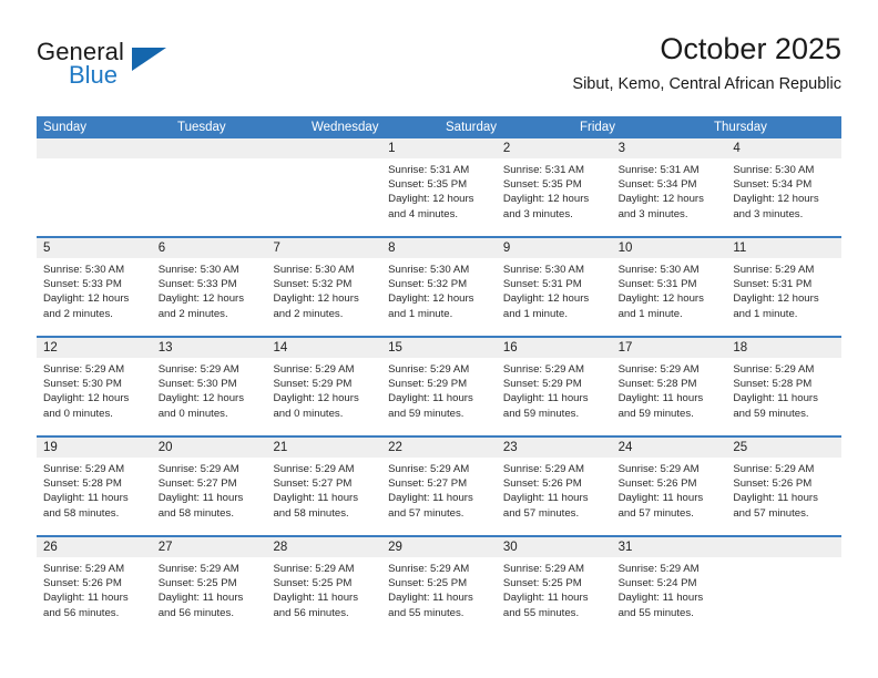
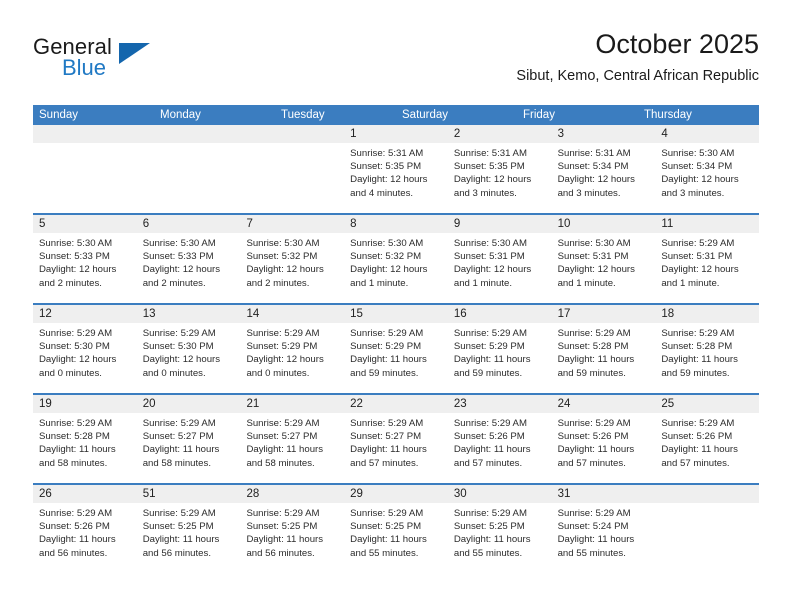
  General
  Blue
  October 2025
  Sibut, Kemo, Central African Republic
  Sunday
+ Monday
  Tuesday
- Wednesday
  Saturday
  Friday
  Thursday
  1
  2
  3
  4
  Sunrise: 5:31 AM
  Sunset: 5:35 PM
  Daylight: 12 hours
  and 4 minutes.
  Sunrise: 5:31 AM
  Sunset: 5:35 PM
  Daylight: 12 hours
  and 3 minutes.
  Sunrise: 5:31 AM
  Sunset: 5:34 PM
  Daylight: 12 hours
  and 3 minutes.
  Sunrise: 5:30 AM
  Sunset: 5:34 PM
  Daylight: 12 hours
  and 3 minutes.
  5
  6
  7
  8
  9
  10
  11
  Sunrise: 5:30 AM
  Sunset: 5:33 PM
  Daylight: 12 hours
  and 2 minutes.
  Sunrise: 5:30 AM
  Sunset: 5:33 PM
  Daylight: 12 hours
  and 2 minutes.
  Sunrise: 5:30 AM
  Sunset: 5:32 PM
  Daylight: 12 hours
  and 2 minutes.
  Sunrise: 5:30 AM
  Sunset: 5:32 PM
  Daylight: 12 hours
  and 1 minute.
  Sunrise: 5:30 AM
  Sunset: 5:31 PM
  Daylight: 12 hours
  and 1 minute.
  Sunrise: 5:30 AM
  Sunset: 5:31 PM
  Daylight: 12 hours
  and 1 minute.
  Sunrise: 5:29 AM
  Sunset: 5:31 PM
  Daylight: 12 hours
  and 1 minute.
  12
  13
  14
  15
  16
  17
  18
  Sunrise: 5:29 AM
  Sunset: 5:30 PM
  Daylight: 12 hours
  and 0 minutes.
  Sunrise: 5:29 AM
  Sunset: 5:30 PM
  Daylight: 12 hours
  and 0 minutes.
  Sunrise: 5:29 AM
  Sunset: 5:29 PM
  Daylight: 12 hours
  and 0 minutes.
  Sunrise: 5:29 AM
  Sunset: 5:29 PM
  Daylight: 11 hours
  and 59 minutes.
  Sunrise: 5:29 AM
  Sunset: 5:29 PM
  Daylight: 11 hours
  and 59 minutes.
  Sunrise: 5:29 AM
  Sunset: 5:28 PM
  Daylight: 11 hours
  and 59 minutes.
  Sunrise: 5:29 AM
  Sunset: 5:28 PM
  Daylight: 11 hours
  and 59 minutes.
  19
  20
  21
  22
  23
  24
  25
  Sunrise: 5:29 AM
  Sunset: 5:28 PM
  Daylight: 11 hours
  and 58 minutes.
  Sunrise: 5:29 AM
  Sunset: 5:27 PM
  Daylight: 11 hours
  and 58 minutes.
  Sunrise: 5:29 AM
  Sunset: 5:27 PM
  Daylight: 11 hours
  and 58 minutes.
  Sunrise: 5:29 AM
  Sunset: 5:27 PM
  Daylight: 11 hours
  and 57 minutes.
  Sunrise: 5:29 AM
  Sunset: 5:26 PM
  Daylight: 11 hours
  and 57 minutes.
  Sunrise: 5:29 AM
  Sunset: 5:26 PM
  Daylight: 11 hours
  and 57 minutes.
  Sunrise: 5:29 AM
  Sunset: 5:26 PM
  Daylight: 11 hours
  and 57 minutes.
  26
- 27
+ 51
  28
  29
  30
  31
  Sunrise: 5:29 AM
  Sunset: 5:26 PM
  Daylight: 11 hours
  and 56 minutes.
  Sunrise: 5:29 AM
  Sunset: 5:25 PM
  Daylight: 11 hours
  and 56 minutes.
  Sunrise: 5:29 AM
  Sunset: 5:25 PM
  Daylight: 11 hours
  and 56 minutes.
  Sunrise: 5:29 AM
  Sunset: 5:25 PM
  Daylight: 11 hours
  and 55 minutes.
  Sunrise: 5:29 AM
  Sunset: 5:25 PM
  Daylight: 11 hours
  and 55 minutes.
  Sunrise: 5:29 AM
  Sunset: 5:24 PM
  Daylight: 11 hours
  and 55 minutes.
